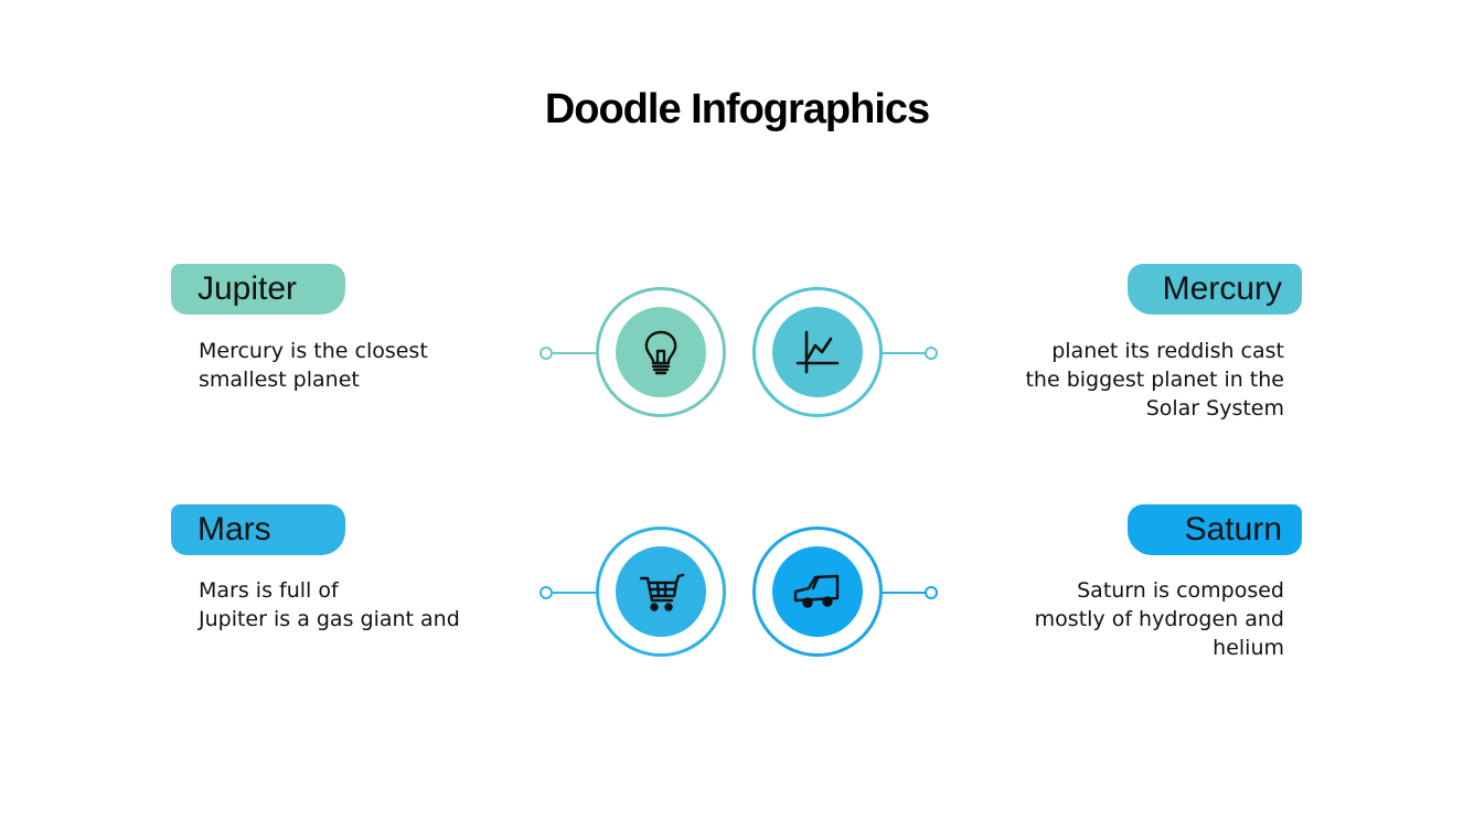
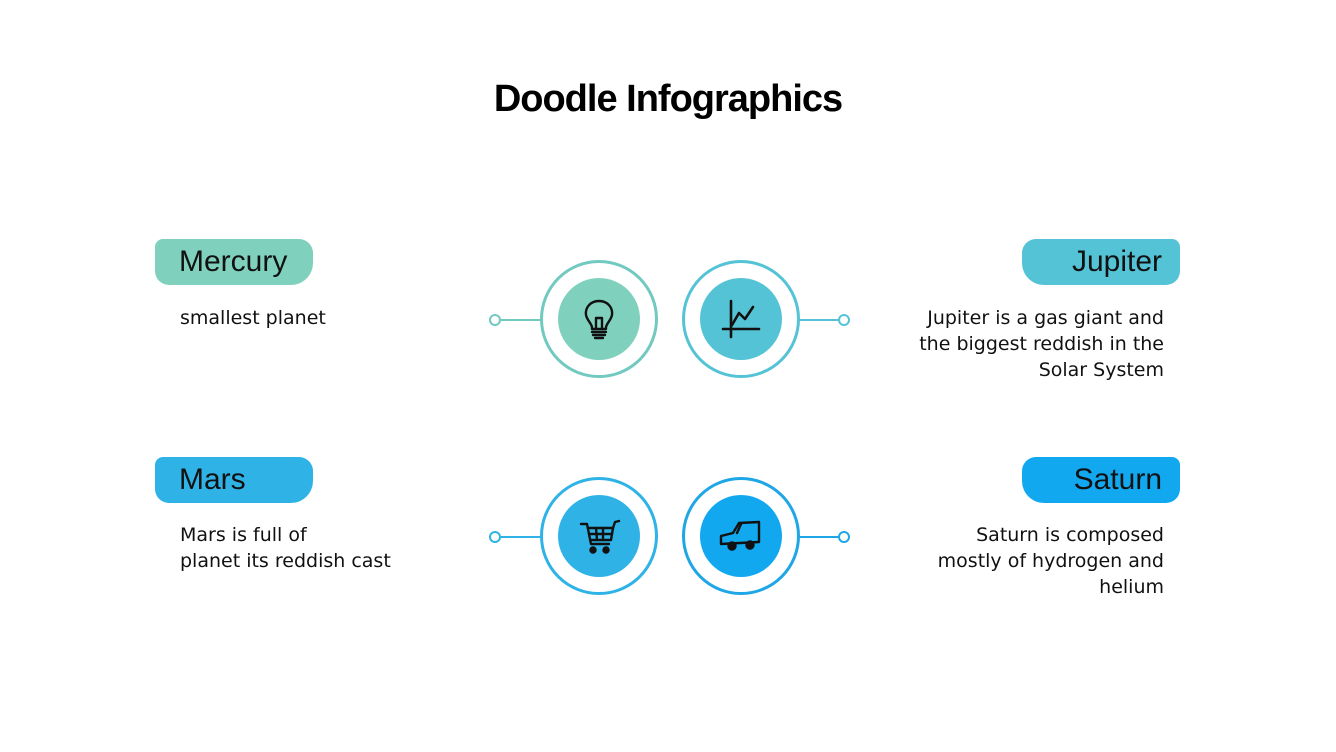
  Doodle Infographics
- Jupiter
+ Mercury
- Mercury is the closest
  smallest planet
- Mercury
+ Jupiter
- planet its reddish cast
+ Jupiter is a gas giant and
- the biggest planet in the
+ the biggest reddish in the
  Solar System
  Mars
  Mars is full of
- Jupiter is a gas giant and
+ planet its reddish cast
  Saturn
  Saturn is composed
  mostly of hydrogen and
  helium
